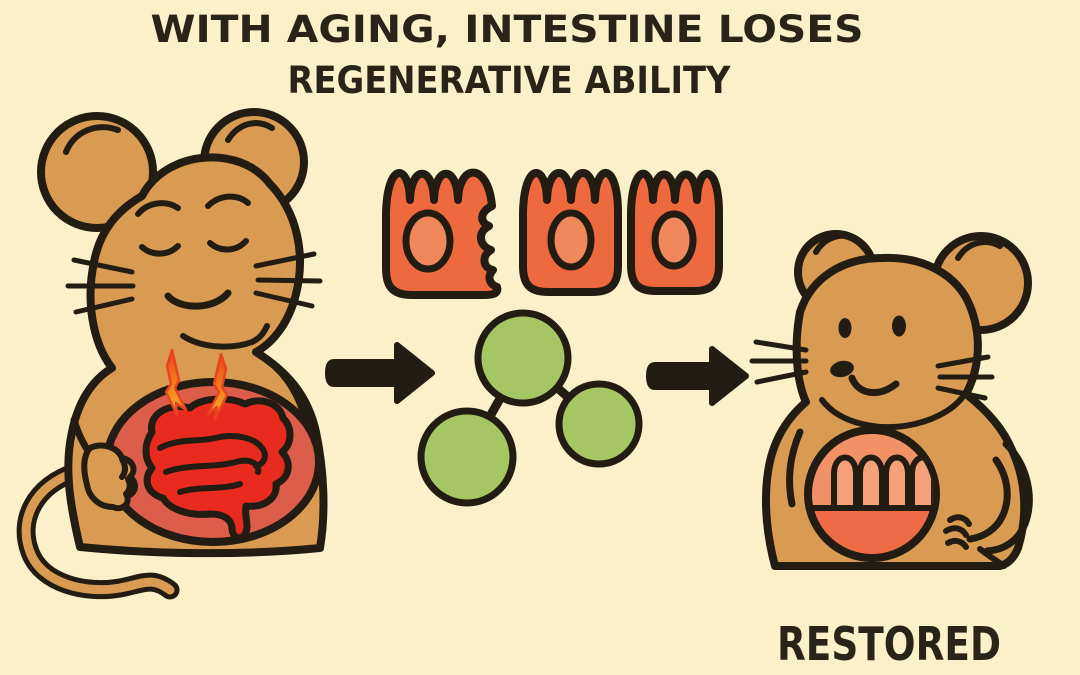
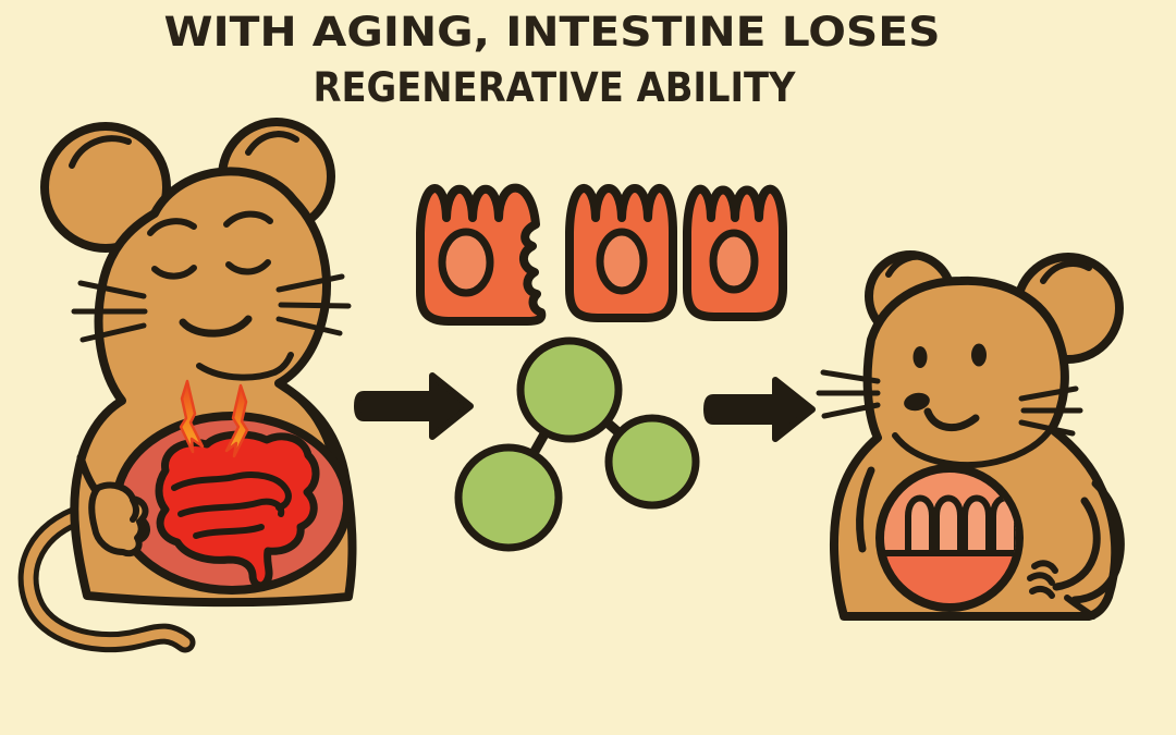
  WITH AGING, INTESTINE LOSES
  REGENERATIVE ABILITY
- RESTORED
